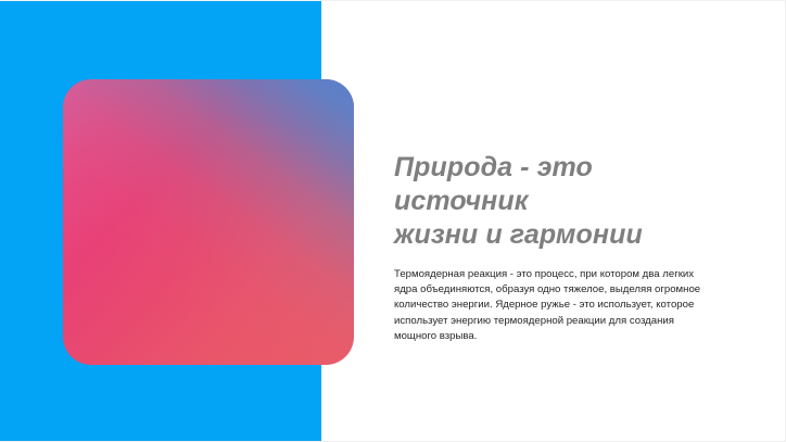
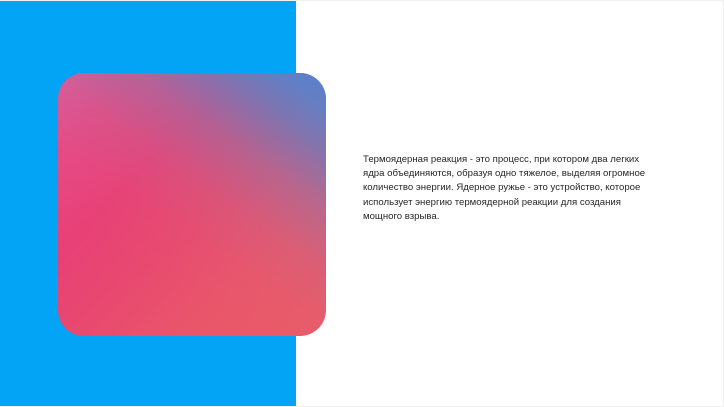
- Природа - это источник
- жизни и гармонии
- Термоядерная реакция - это процесс, при котором два легких ядра объединяются, образуя одно тяжелое, выделяя огромное количество энергии. Ядерное ружье - это использует, которое использует энергию термоядерной реакции для создания мощного взрыва.
+ Термоядерная реакция - это процесс, при котором два легких ядра объединяются, образуя одно тяжелое, выделяя огромное количество энергии. Ядерное ружье - это устройство, которое использует энергию термоядерной реакции для создания мощного взрыва.
